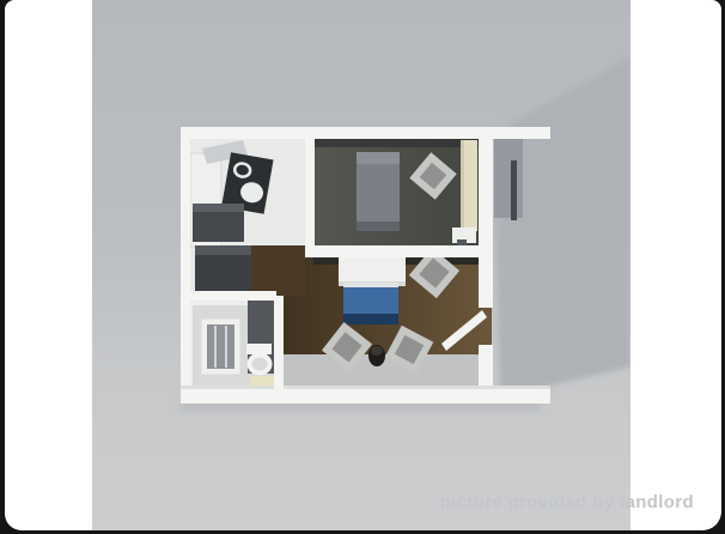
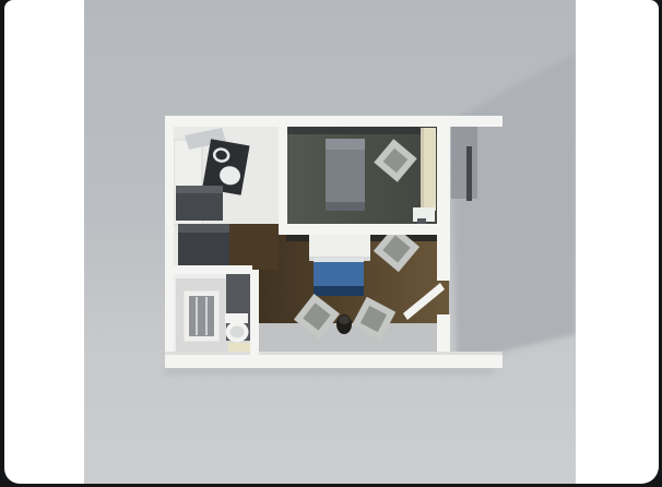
- picture provided by landlord
